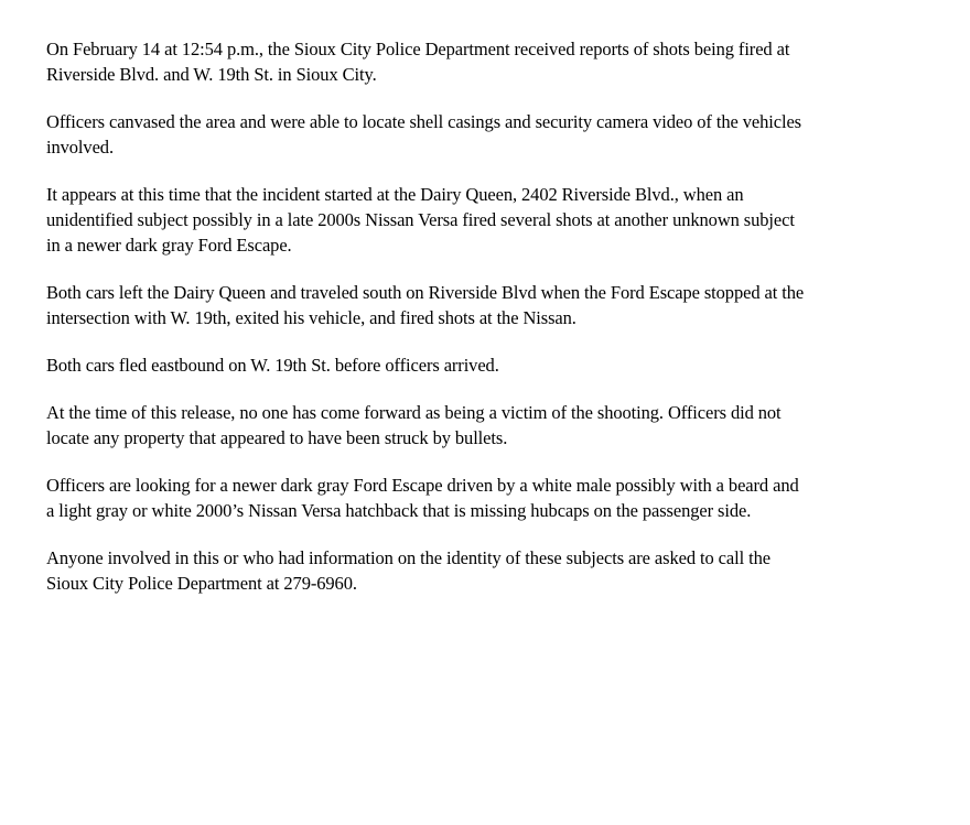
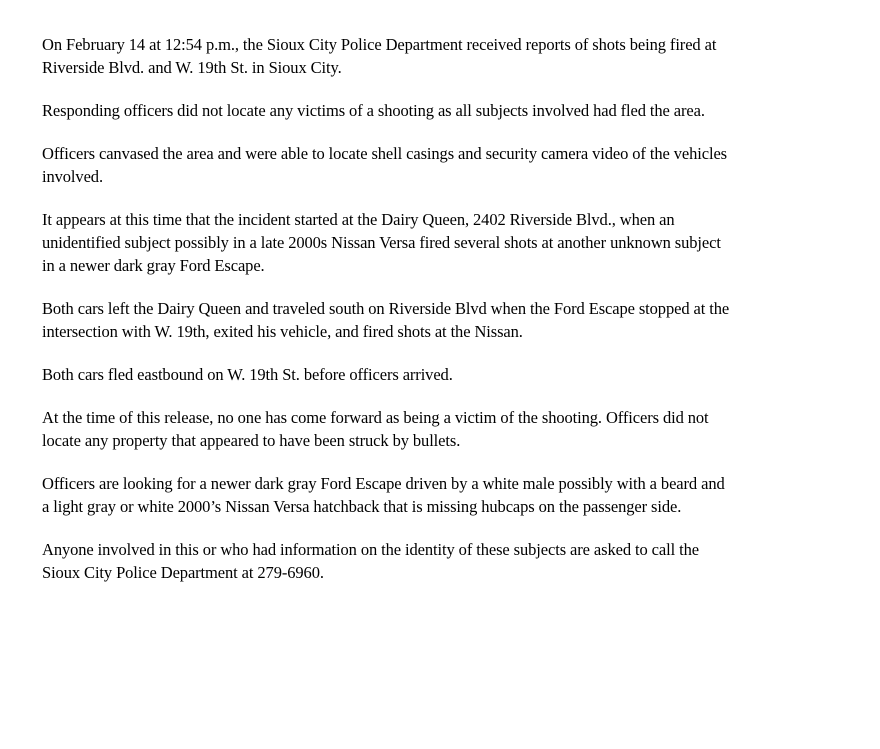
  On February 14 at 12:54 p.m., the Sioux City Police Department received reports of shots being fired at
  Riverside Blvd. and W. 19th St. in Sioux City.
+ Responding officers did not locate any victims of a shooting as all subjects involved had fled the area.
  Officers canvased the area and were able to locate shell casings and security camera video of the vehicles
  involved.
  It appears at this time that the incident started at the Dairy Queen, 2402 Riverside Blvd., when an
  unidentified subject possibly in a late 2000s Nissan Versa fired several shots at another unknown subject
  in a newer dark gray Ford Escape.
  Both cars left the Dairy Queen and traveled south on Riverside Blvd when the Ford Escape stopped at the
  intersection with W. 19th, exited his vehicle, and fired shots at the Nissan.
  Both cars fled eastbound on W. 19th St. before officers arrived.
  At the time of this release, no one has come forward as being a victim of the shooting. Officers did not
  locate any property that appeared to have been struck by bullets.
  Officers are looking for a newer dark gray Ford Escape driven by a white male possibly with a beard and
  a light gray or white 2000’s Nissan Versa hatchback that is missing hubcaps on the passenger side.
  Anyone involved in this or who had information on the identity of these subjects are asked to call the
  Sioux City Police Department at 279-6960.
